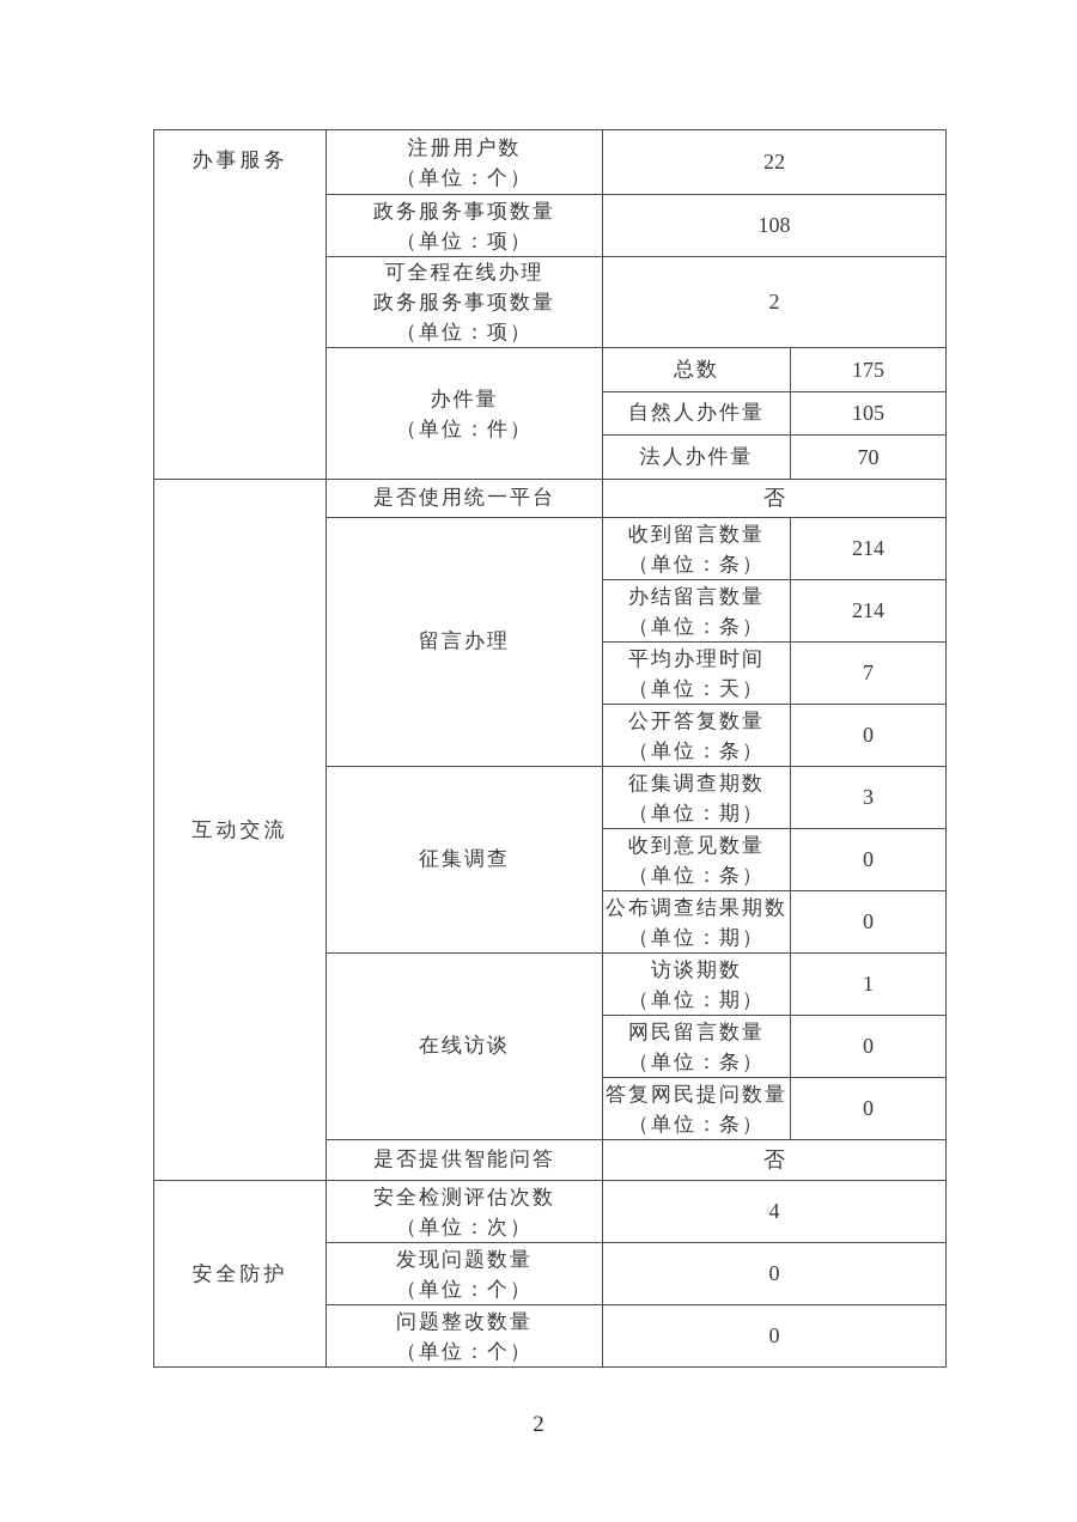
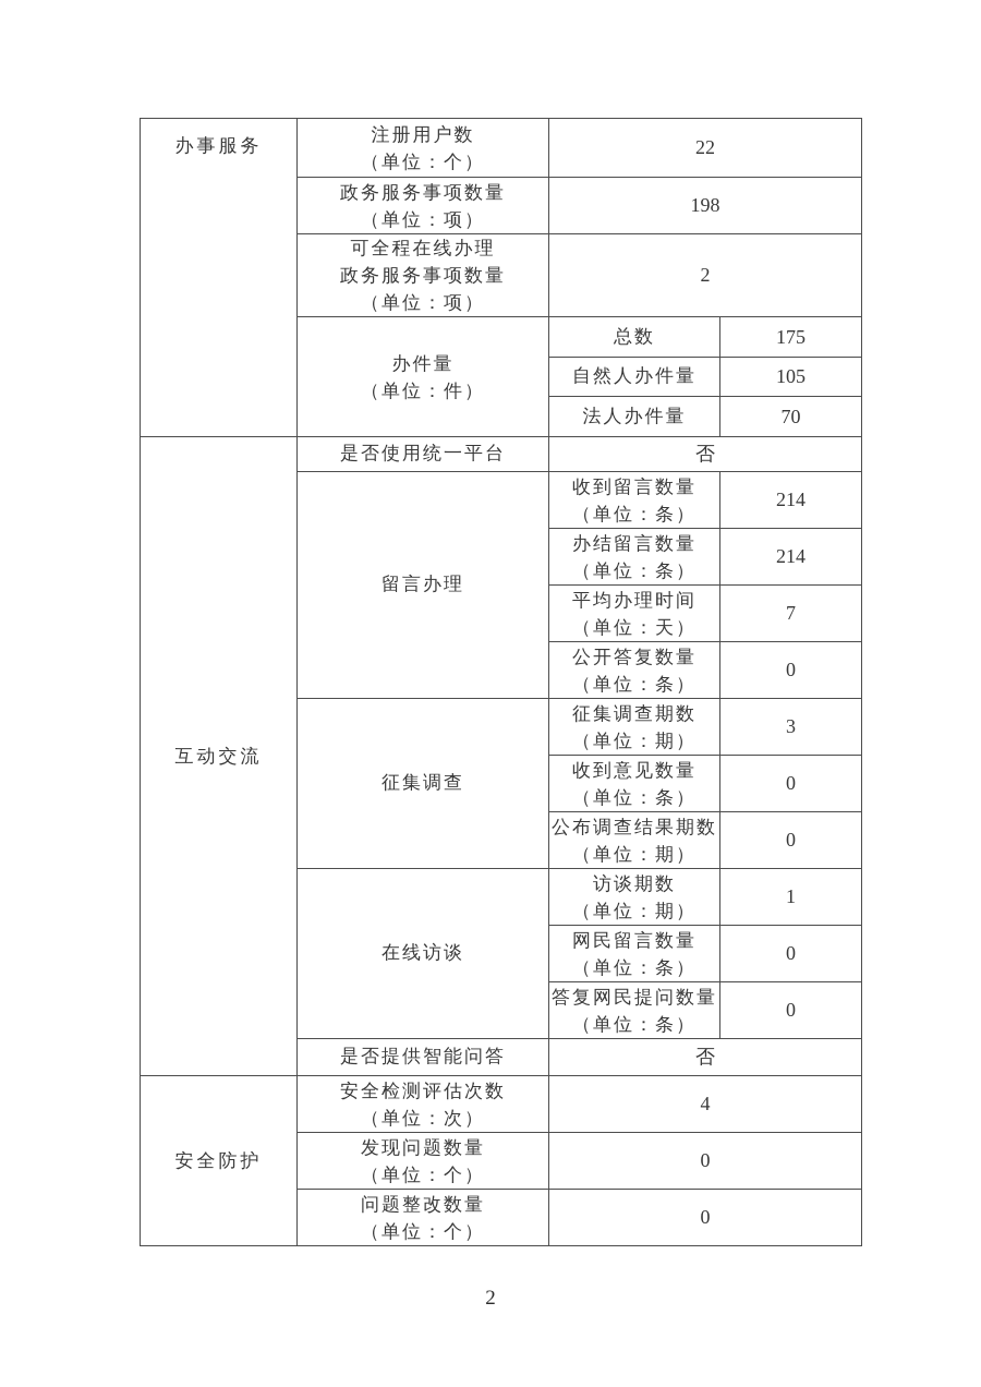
  办事服务	注册用户数 （单位：个）	22
- 政务服务事项数量 （单位：项）	108
+ 政务服务事项数量 （单位：项）	198
  可全程在线办理 政务服务事项数量 （单位：项）	2
  办件量 （单位：件）	总数	175
  自然人办件量	105
  法人办件量	70
  互动交流	是否使用统一平台	否
  留言办理	收到留言数量 （单位：条）	214
  办结留言数量 （单位：条）	214
  平均办理时间 （单位：天）	7
  公开答复数量 （单位：条）	0
  征集调查	征集调查期数 （单位：期）	3
  收到意见数量 （单位：条）	0
  公布调查结果期数 （单位：期）	0
  在线访谈	访谈期数 （单位：期）	1
  网民留言数量 （单位：条）	0
  答复网民提问数量 （单位：条）	0
  是否提供智能问答	否
  安全防护	安全检测评估次数 （单位：次）	4
  发现问题数量 （单位：个）	0
  问题整改数量 （单位：个）	0
  2
